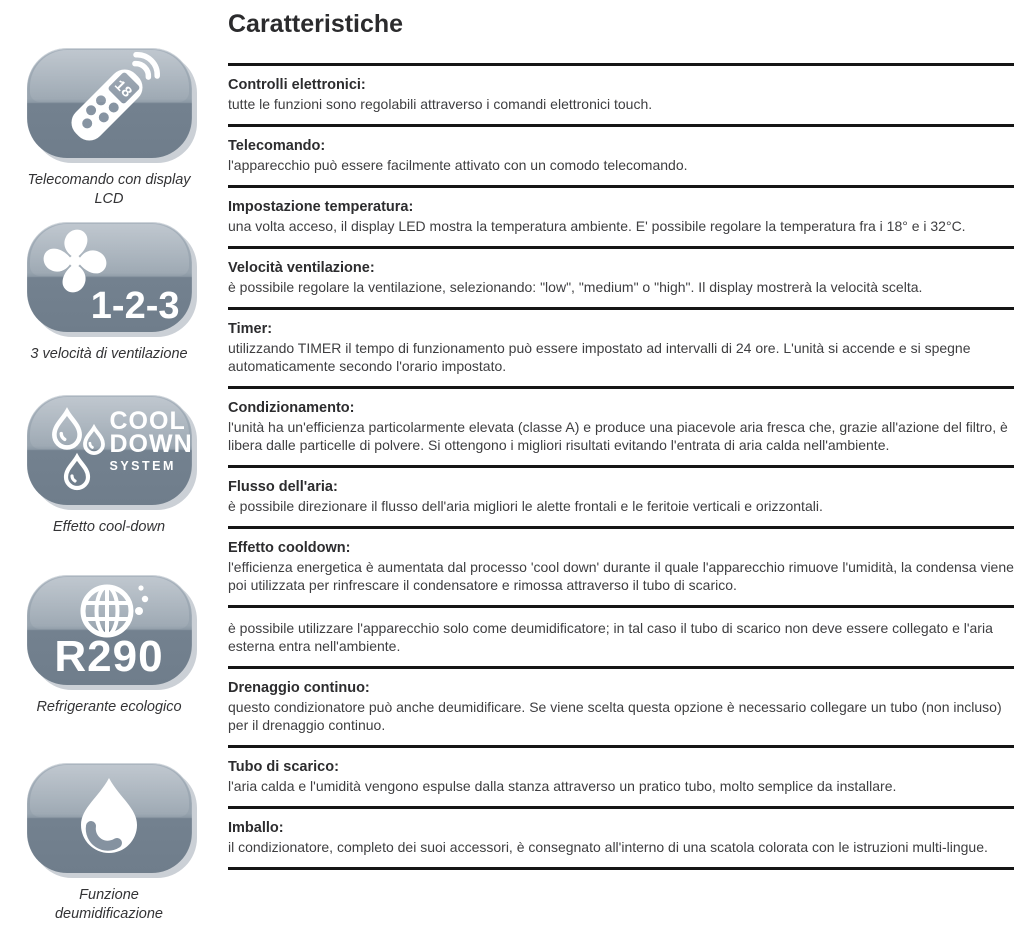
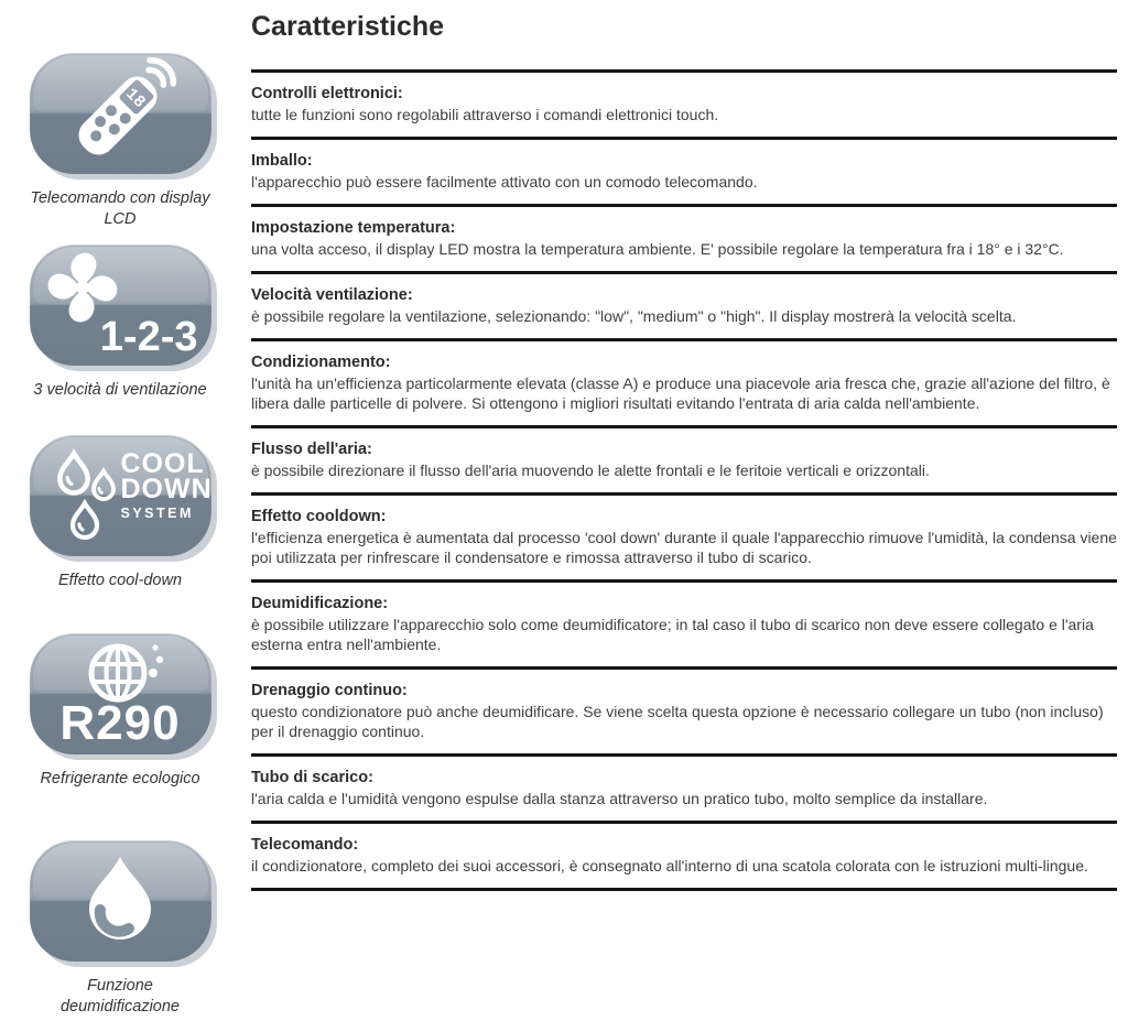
  Telecomando con display
  LCD
  1-2-3
  3 velocità di ventilazione
  SYSTEM
  Effetto cool-down
  R290
  Refrigerante ecologico
  Funzione
  deumidificazione
  Caratteristiche
  Controlli elettronici:
  tutte le funzioni sono regolabili attraverso i comandi elettronici touch.
- Telecomando:
+ Imballo:
  l'apparecchio può essere facilmente attivato con un comodo telecomando.
  Impostazione temperatura:
  una volta acceso, il display LED mostra la temperatura ambiente. E' possibile regolare la temperatura fra i 18° e i 32°C.
  Velocità ventilazione:
  è possibile regolare la ventilazione, selezionando: "low", "medium" o "high". Il display mostrerà la velocità scelta.
- Timer:
- utilizzando TIMER il tempo di funzionamento può essere impostato ad intervalli di 24 ore. L'unità si accende e si spegne automaticamente secondo l'orario impostato.
  Condizionamento:
  l'unità ha un'efficienza particolarmente elevata (classe A) e produce una piacevole aria fresca che, grazie all'azione del filtro, è libera dalle particelle di polvere. Si ottengono i migliori risultati evitando l'entrata di aria calda nell'ambiente.
  Flusso dell'aria:
- è possibile direzionare il flusso dell'aria migliori le alette frontali e le feritoie verticali e orizzontali.
+ è possibile direzionare il flusso dell'aria muovendo le alette frontali e le feritoie verticali e orizzontali.
  Effetto cooldown:
  l'efficienza energetica è aumentata dal processo 'cool down' durante il quale l'apparecchio rimuove l'umidità, la condensa viene poi utilizzata per rinfrescare il condensatore e rimossa attraverso il tubo di scarico.
+ Deumidificazione:
  è possibile utilizzare l'apparecchio solo come deumidificatore; in tal caso il tubo di scarico non deve essere collegato e l'aria esterna entra nell'ambiente.
  Drenaggio continuo:
  questo condizionatore può anche deumidificare. Se viene scelta questa opzione è necessario collegare un tubo (non incluso) per il drenaggio continuo.
  Tubo di scarico:
  l'aria calda e l'umidità vengono espulse dalla stanza attraverso un pratico tubo, molto semplice da installare.
- Imballo:
+ Telecomando:
  il condizionatore, completo dei suoi accessori, è consegnato all'interno di una scatola colorata con le istruzioni multi-lingue.
